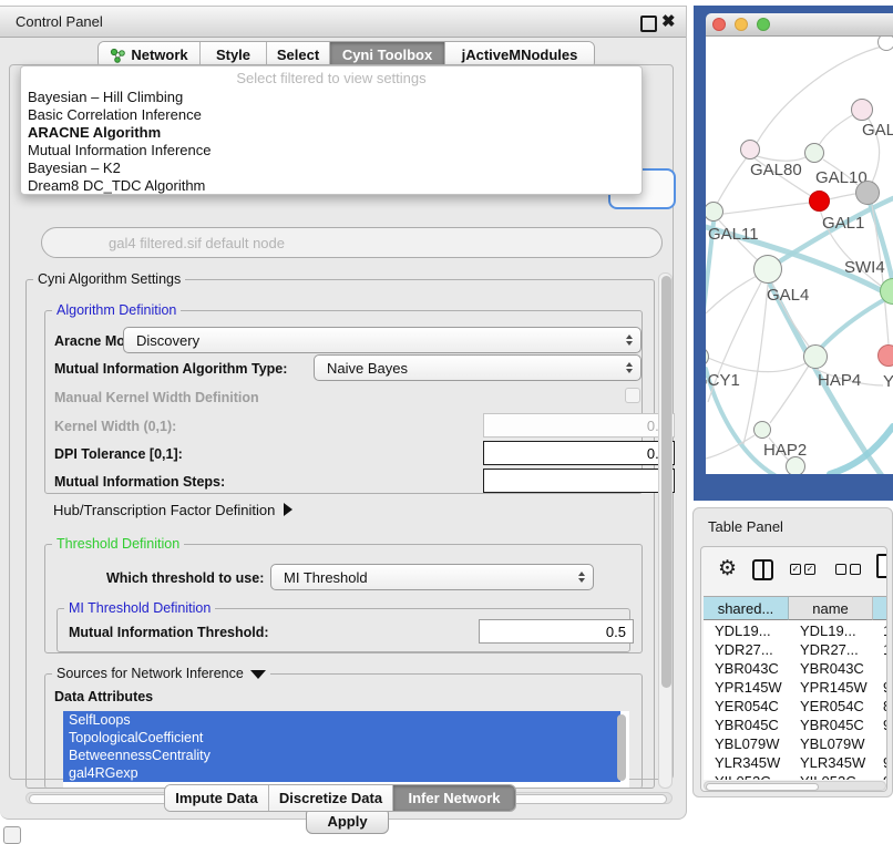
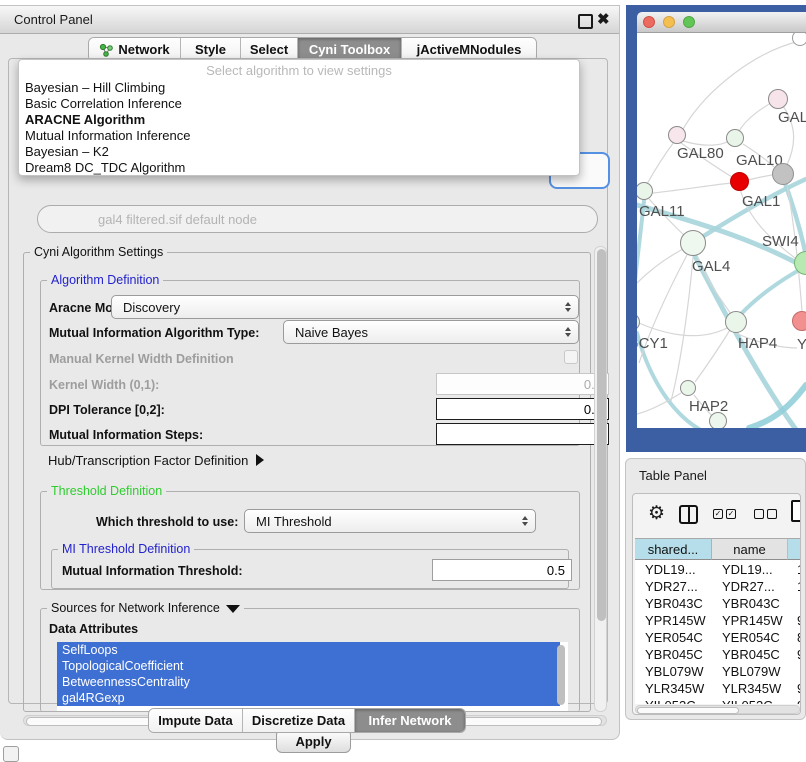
  Control Panel
  ✖
  Network
  Style
  Select
  Cyni Toolbox
  jActiveMNodules
  gal4 filtered.sif default node
  Cyni Algorithm Settings
  Algorithm Definition
  Aracne Mo
  Discovery
  Mutual Information Algorithm Type:
  Naive Bayes
  Manual Kernel Width Definition
  Kernel Width (0,1):
- DPI Tolerance [0,1]:
+ DPI Tolerance [0,2]:
  Mutual Information Steps:
  Hub/Transcription Factor Definition
  Threshold Definition
  Which threshold to use:
  MI Threshold
  MI Threshold Definition
  Mutual Information Threshold:
  0.5
  Sources for Network Inference
  Data Attributes
  SelfLoops
  TopologicalCoefficient
  BetweennessCentrality
  gal4RGexp
  Apply
- Select filtered to view settings
+ Select algorithm to view settings
  Bayesian – Hill Climbing
  Basic Correlation Inference
  ARACNE Algorithm
  Mutual Information Inference
  Bayesian – K2
  Dream8 DC_TDC Algorithm
  Impute Data
  Discretize Data
  Infer Network
  GAL
  GAL80
  GAL10
  GAL1
  GAL11
  GAL4
  SWI4
  CY1
  HAP4
  Y
  HAP2
  Table Panel
  ⚙
  ✓
  ✓
  shared...
  name
  YDL19...
  YDL19...
  YDR27...
  YDR27...
  YBR043C
  YBR043C
  YPR145W
  YPR145W
  YER054C
  YER054C
  YBR045C
  YBR045C
  YBL079W
  YBL079W
  YLR345W
  YLR345W
